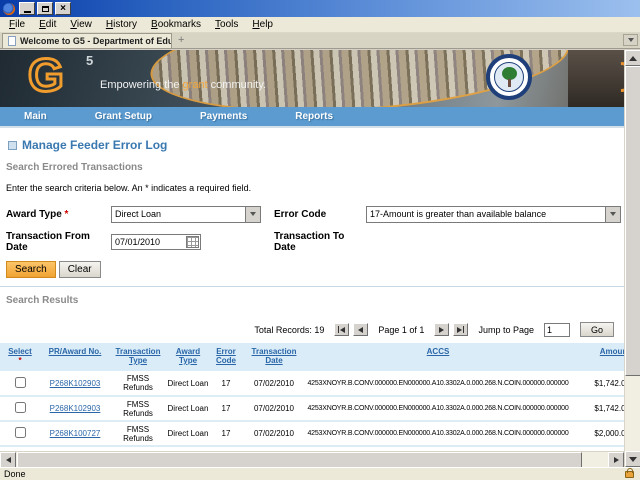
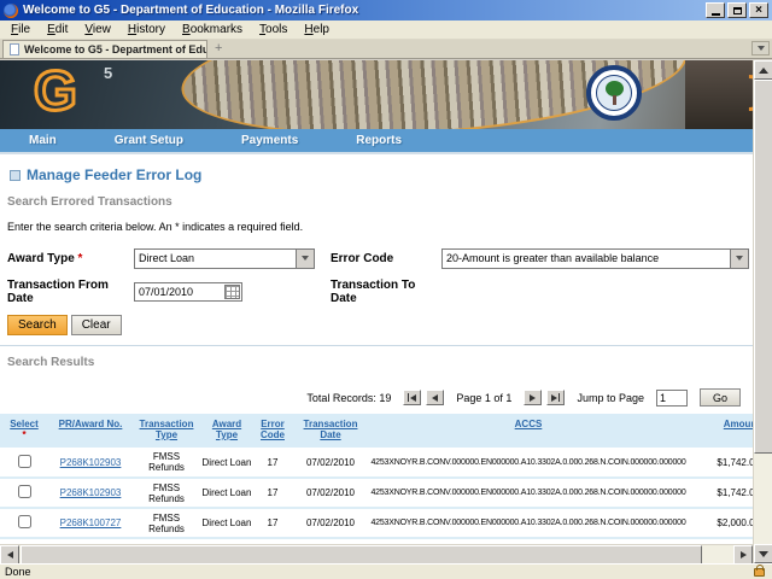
+ Welcome to G5 - Department of Education - Mozilla Firefox
  ×
  File
  Edit
  View
  History
  Bookmarks
  Tools
  Help
  Welcome to G5 - Department of Edu
  +
  G
  5
- Empowering the grant community.
  Main
  Grant Setup
  Payments
  Reports
  Manage Feeder Error Log
  Search Errored Transactions
  Enter the search criteria below. An * indicates a required field.
  Award Type *
  Direct Loan
  Error Code
- 17-Amount is greater than available balance
+ 20-Amount is greater than available balance
  Transaction From Date
  07/01/2010
  Transaction To Date
  Search
  Clear
  Search Results
  Total Records: 19
  Page 1 of 1
  Jump to Page
  1
  Go
  Select*	PR/Award No.	Transaction Type	Award Type	Error Code	Transaction Date	ACCS	Amou
  Done
